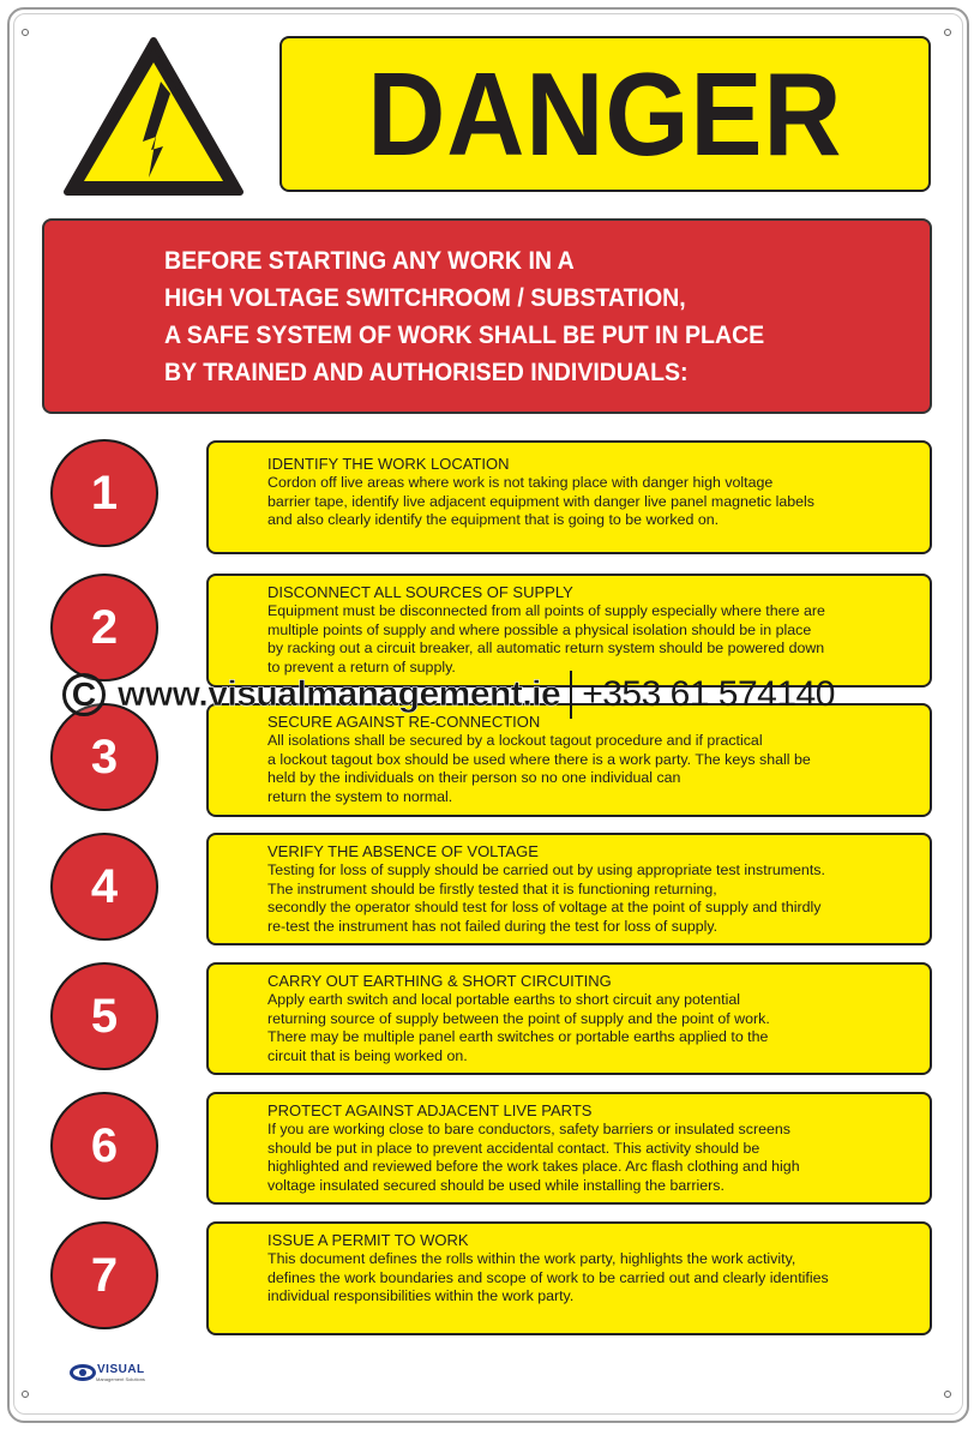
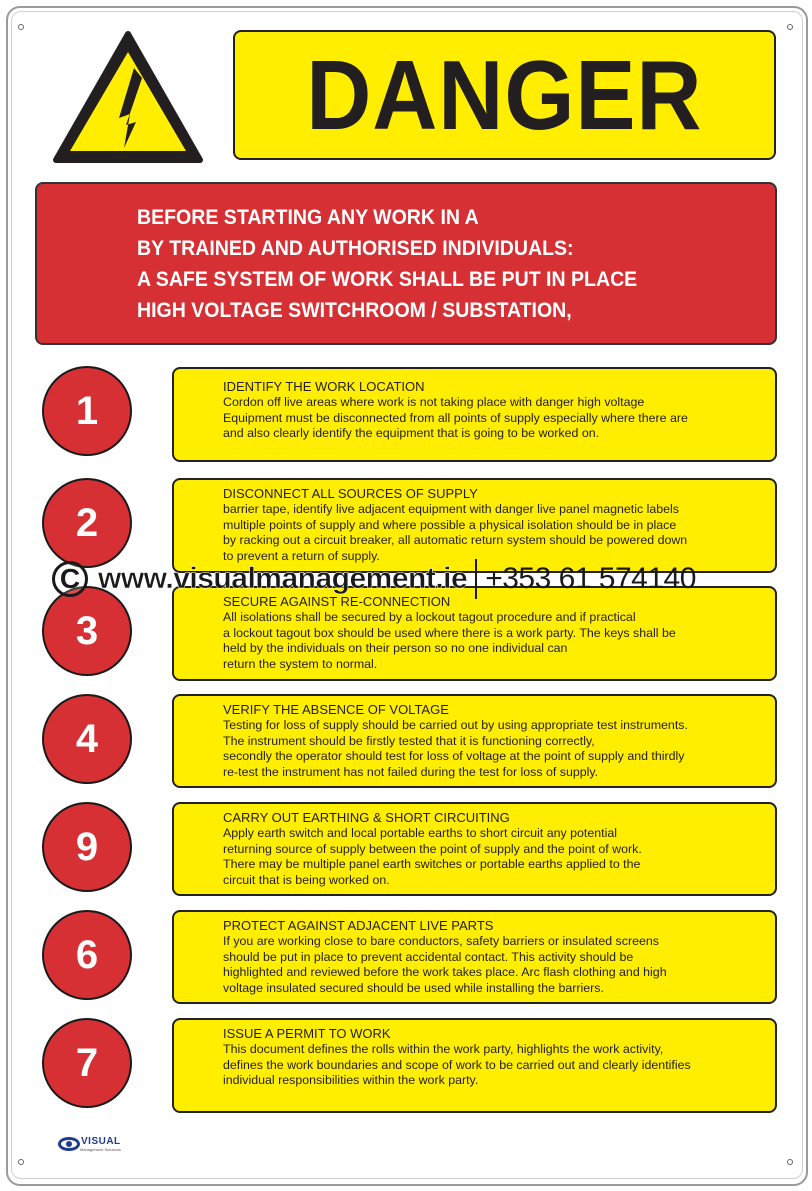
  DANGER
  BEFORE STARTING ANY WORK IN A
- HIGH VOLTAGE SWITCHROOM / SUBSTATION,
+ BY TRAINED AND AUTHORISED INDIVIDUALS:
  A SAFE SYSTEM OF WORK SHALL BE PUT IN PLACE
- BY TRAINED AND AUTHORISED INDIVIDUALS:
+ HIGH VOLTAGE SWITCHROOM / SUBSTATION,
  1
  IDENTIFY THE WORK LOCATION
  Cordon off live areas where work is not taking place with danger high voltage
- barrier tape, identify live adjacent equipment with danger live panel magnetic labels
+ Equipment must be disconnected from all points of supply especially where there are
  and also clearly identify the equipment that is going to be worked on.
  2
  DISCONNECT ALL SOURCES OF SUPPLY
- Equipment must be disconnected from all points of supply especially where there are
+ barrier tape, identify live adjacent equipment with danger live panel magnetic labels
  multiple points of supply and where possible a physical isolation should be in place
  by racking out a circuit breaker, all automatic return system should be powered down
  to prevent a return of supply.
  3
  SECURE AGAINST RE-CONNECTION
  All isolations shall be secured by a lockout tagout procedure and if practical
  a lockout tagout box should be used where there is a work party. The keys shall be
  held by the individuals on their person so no one individual can
  return the system to normal.
  4
  VERIFY THE ABSENCE OF VOLTAGE
  Testing for loss of supply should be carried out by using appropriate test instruments.
- The instrument should be firstly tested that it is functioning returning,
+ The instrument should be firstly tested that it is functioning correctly,
  secondly the operator should test for loss of voltage at the point of supply and thirdly
  re-test the instrument has not failed during the test for loss of supply.
- 5
+ 9
  CARRY OUT EARTHING & SHORT CIRCUITING
  Apply earth switch and local portable earths to short circuit any potential
  returning source of supply between the point of supply and the point of work.
  There may be multiple panel earth switches or portable earths applied to the
  circuit that is being worked on.
  6
  PROTECT AGAINST ADJACENT LIVE PARTS
  If you are working close to bare conductors, safety barriers or insulated screens
  should be put in place to prevent accidental contact. This activity should be
  highlighted and reviewed before the work takes place. Arc flash clothing and high
  voltage insulated secured should be used while installing the barriers.
  7
  ISSUE A PERMIT TO WORK
  This document defines the rolls within the work party, highlights the work activity,
  defines the work boundaries and scope of work to be carried out and clearly identifies
  individual responsibilities within the work party.
  C
  www.visualmanagement.ie
  +353 61 574140
  VISUAL
